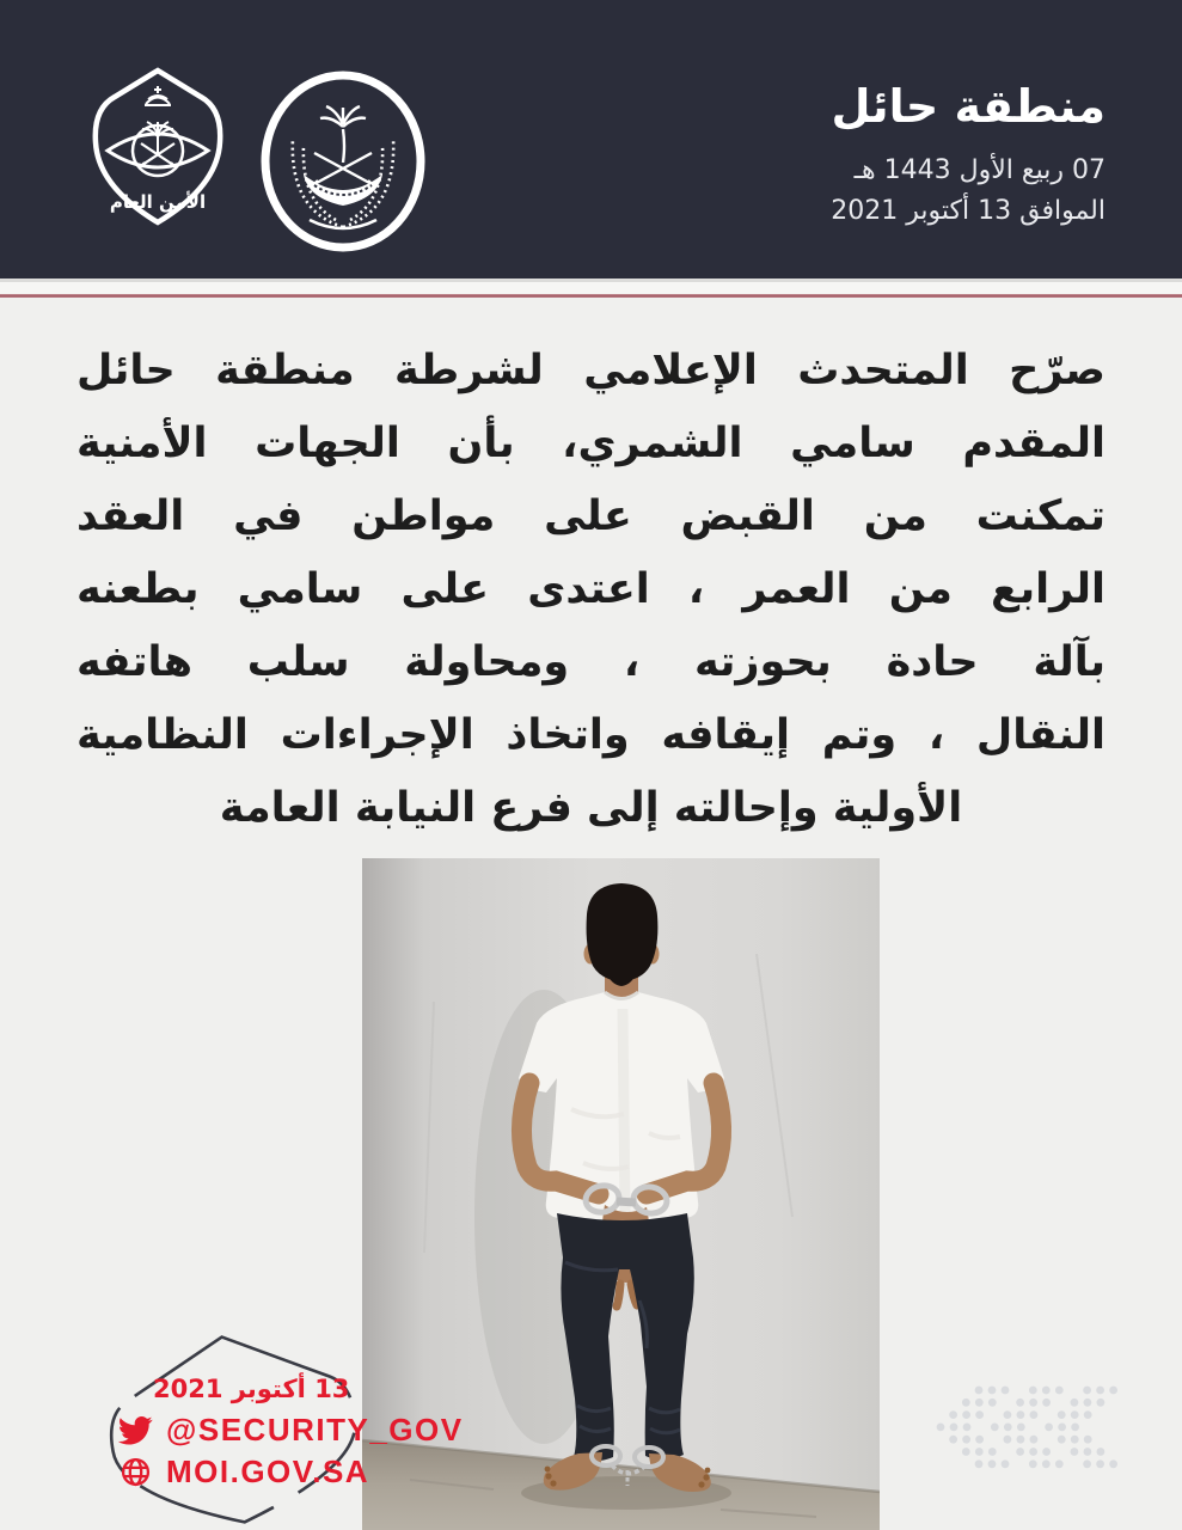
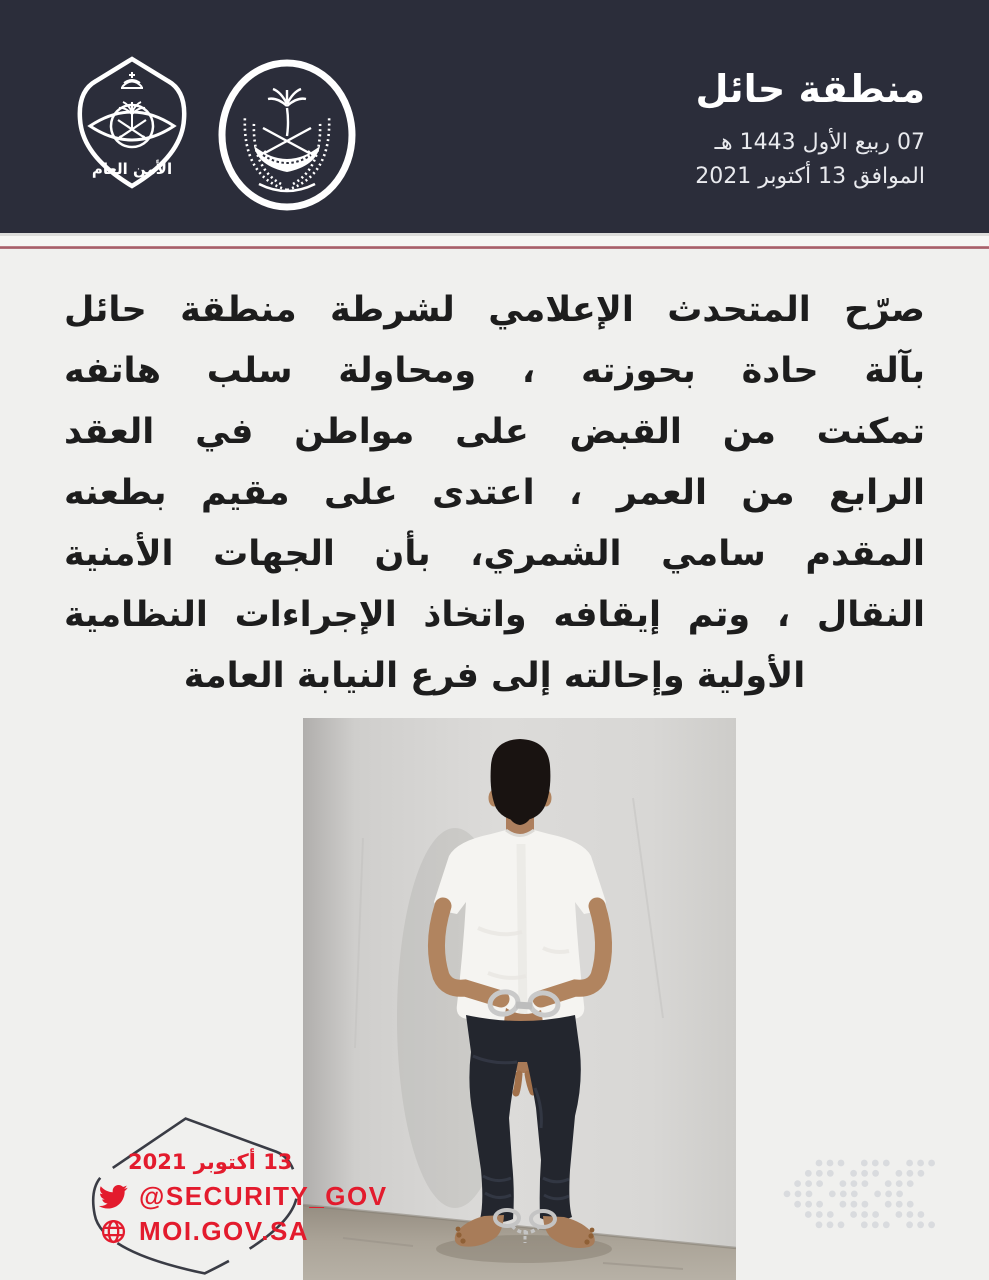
  الأمن العام
  منطقة حائل
  07 ربيع الأول 1443 هـ
  الموافق 13 أكتوبر 2021
  صرّح المتحدث الإعلامي لشرطة منطقة حائل
- المقدم سامي الشمري، بأن الجهات الأمنية
+ بآلة حادة بحوزته ، ومحاولة سلب هاتفه
  تمكنت من القبض على مواطن في العقد
- الرابع من العمر ، اعتدى على سامي بطعنه
+ الرابع من العمر ، اعتدى على مقيم بطعنه
- بآلة حادة بحوزته ، ومحاولة سلب هاتفه
+ المقدم سامي الشمري، بأن الجهات الأمنية
  النقال ، وتم إيقافه واتخاذ الإجراءات النظامية
  الأولية وإحالته إلى فرع النيابة العامة
  13 أكتوبر 2021
  @SECURITY_GOV
  MOI.GOV.SA
